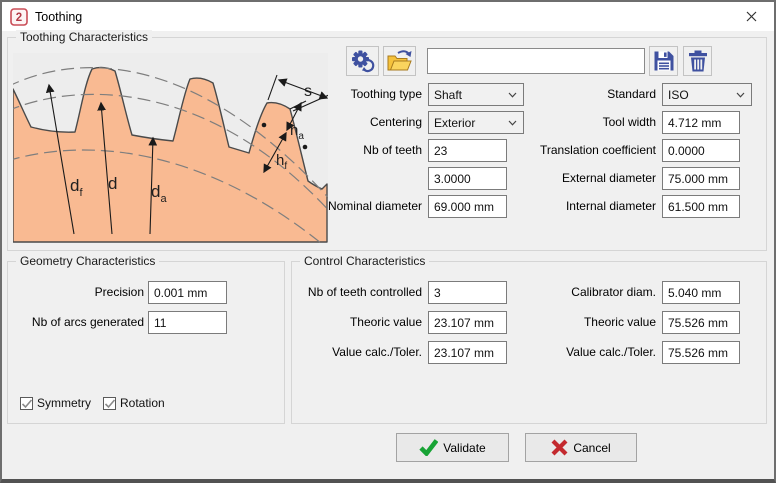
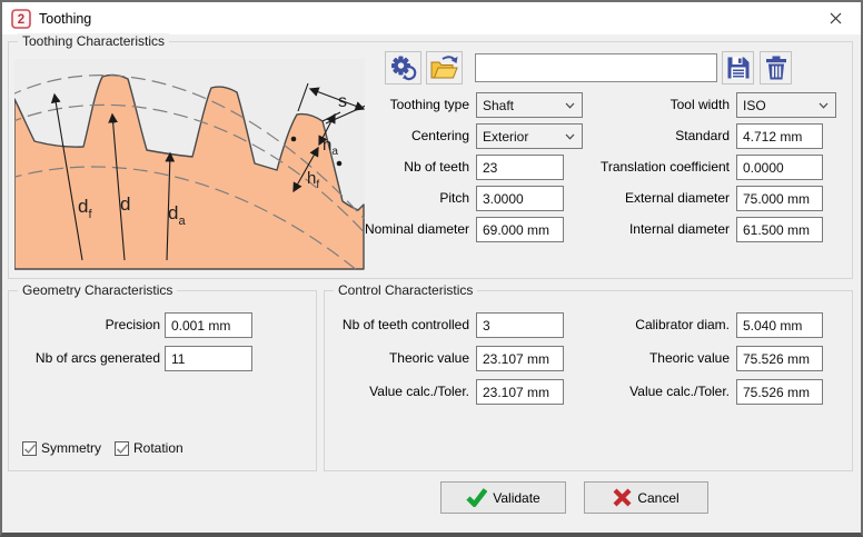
  2
  Toothing
  Toothing Characteristics
  df
  d
  da
  s
  ha
  hf
  Toothing type
  Shaft
  Centering
  Exterior
  Nb of teeth
  23
+ Pitch
  3.0000
  Nominal diameter
  69.000 mm
- Standard
+ Tool width
  ISO
- Tool width
+ Standard
  4.712 mm
  Translation coefficient
  0.0000
  External diameter
  75.000 mm
  Internal diameter
  61.500 mm
  Geometry Characteristics
  Precision
  0.001 mm
  Nb of arcs generated
  11
  Symmetry
  Rotation
  Control Characteristics
  Nb of teeth controlled
  3
  Theoric value
  23.107 mm
  Value calc./Toler.
  23.107 mm
  Calibrator diam.
  5.040 mm
  Theoric value
  75.526 mm
  Value calc./Toler.
  75.526 mm
  Validate
  Cancel
